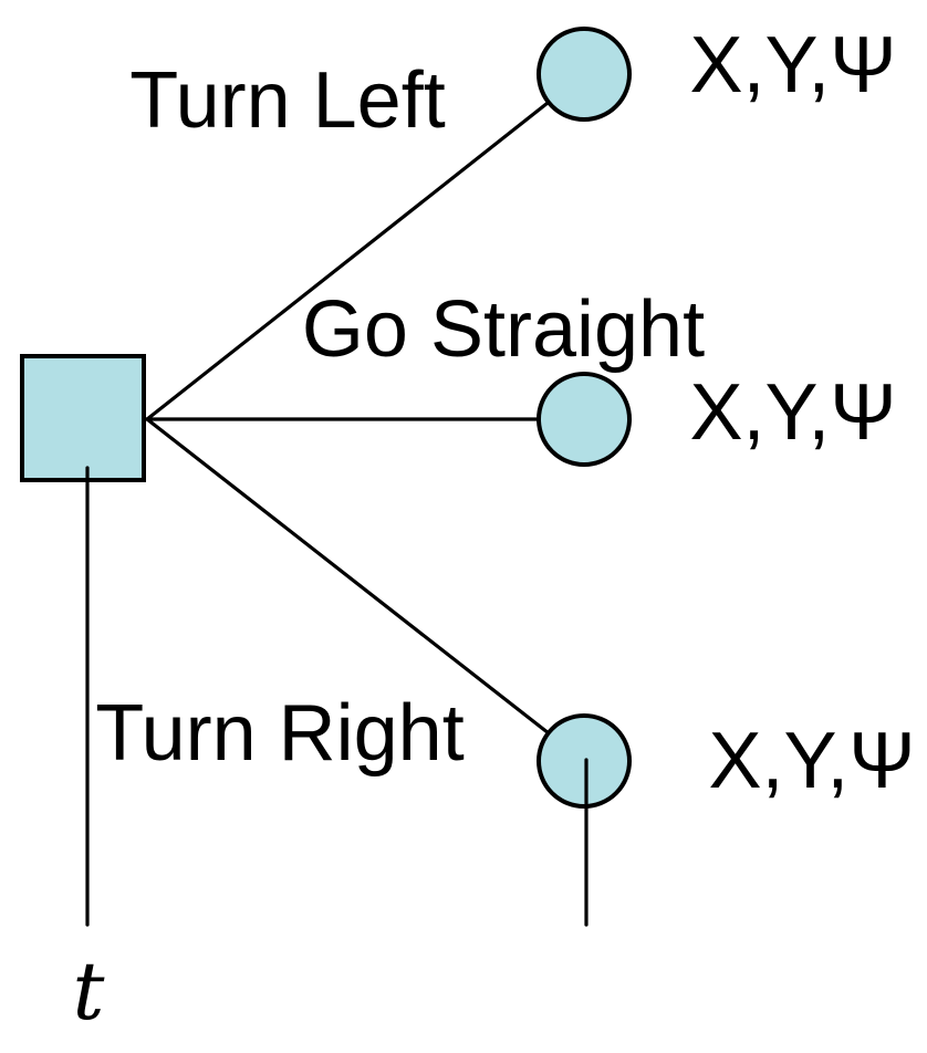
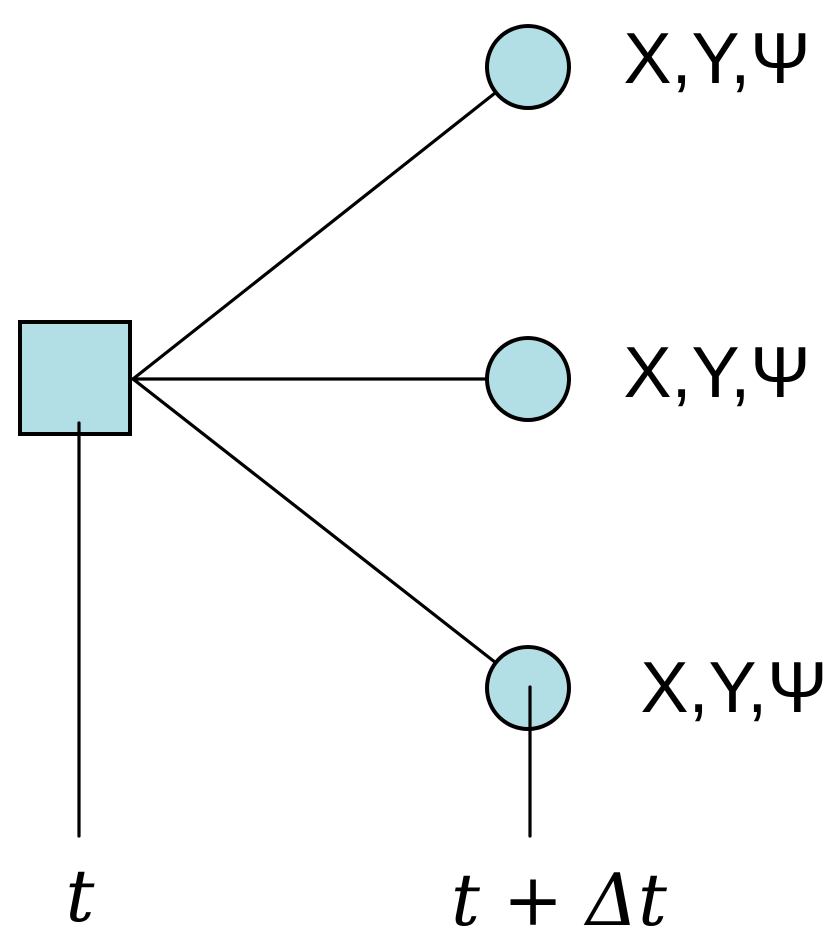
- Turn Left
- Go Straight
- Turn Right
  X,Y,Ψ
  X,Y,Ψ
  X,Y,Ψ
  t
+ t + Δt
